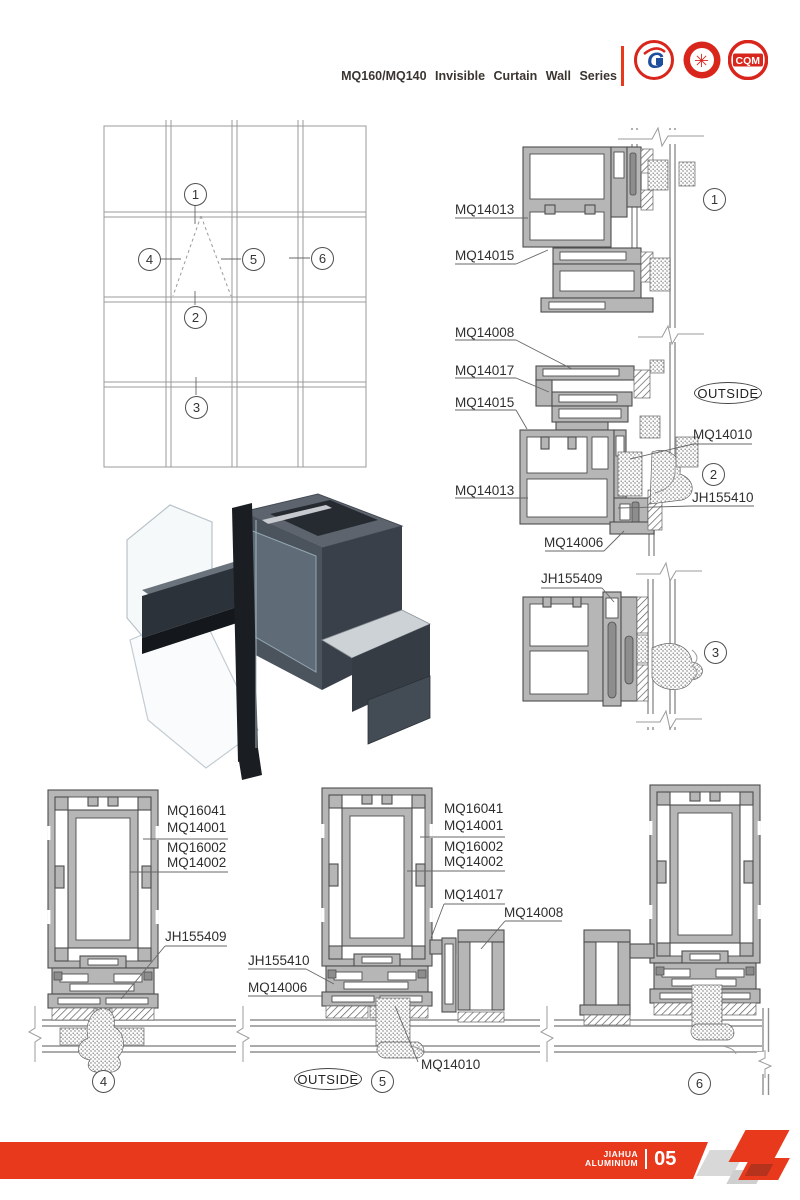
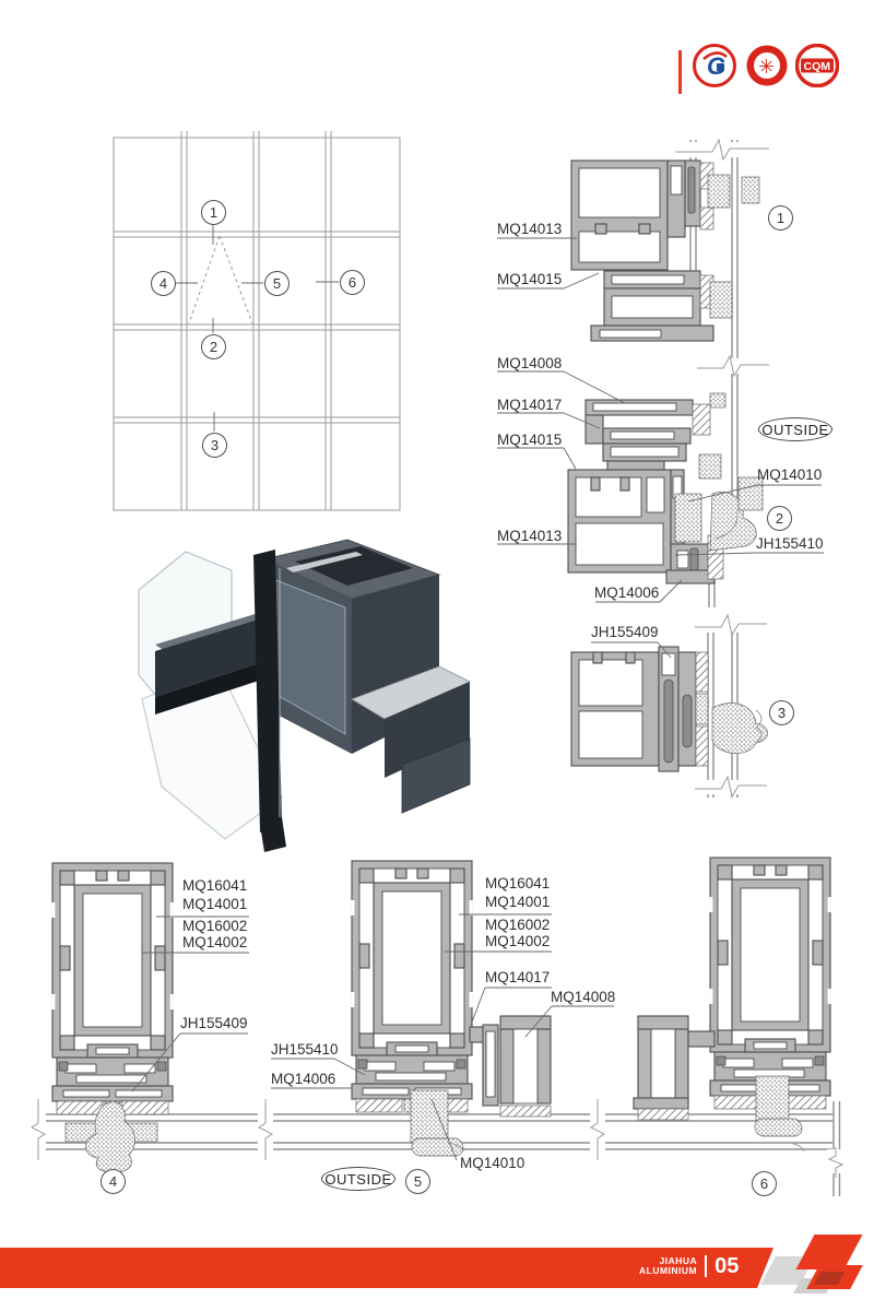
- MQ160/MQ140 Invisible Curtain Wall Series
  G
  ✳
  CQM
  1
  2
  3
  4
  5
  6
  1
  2
  3
  4
  5
  6
  OUTSIDE
  OUTSIDE
  MQ14013
  MQ14015
  MQ14008
  MQ14017
  MQ14015
  MQ14013
  MQ14010
  JH155410
  MQ14006
  JH155409
  MQ16041
  MQ14001
  MQ16002
  MQ14002
  JH155409
  MQ16041
  MQ14001
  MQ16002
  MQ14002
  MQ14017
  MQ14008
  JH155410
  MQ14006
  MQ14010
  JIAHUA
  ALUMINIUM
  05
